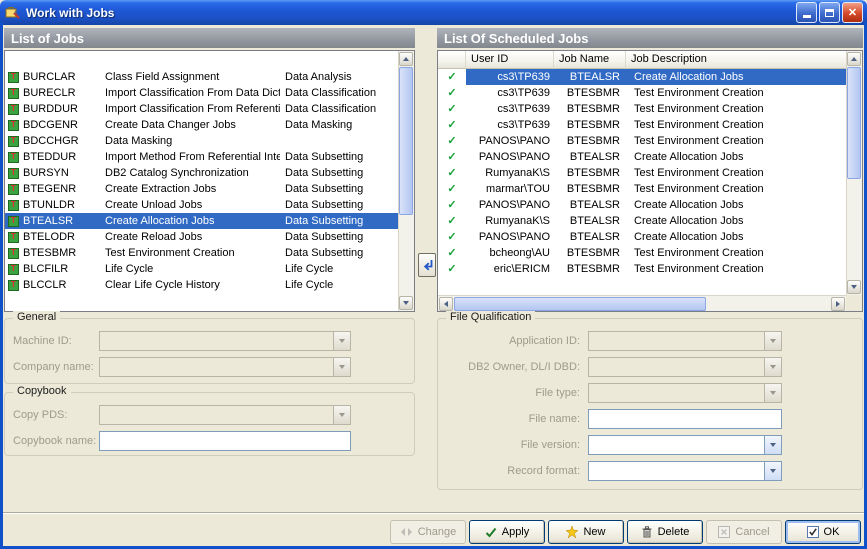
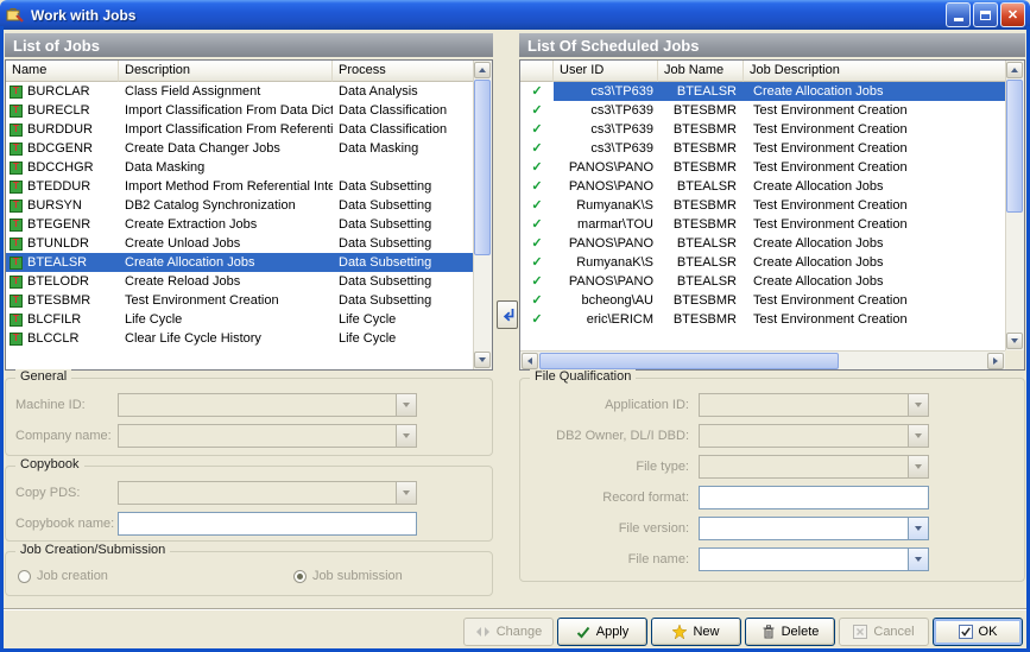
  Work with Jobs
  List of Jobs
  List Of Scheduled Jobs
+ Name
+ Description
+ Process
  BURCLAR
  Class Field Assignment
  Data Analysis
  BURECLR
  Import Classification From Data Dict
  Data Classification
  BURDDUR
  Import Classification From Referenti
  Data Classification
  BDCGENR
  Create Data Changer Jobs
  Data Masking
  BDCCHGR
  Data Masking
  BTEDDUR
  Import Method From Referential Inte
  Data Subsetting
  BURSYN
  DB2 Catalog Synchronization
  Data Subsetting
  BTEGENR
  Create Extraction Jobs
  Data Subsetting
  BTUNLDR
  Create Unload Jobs
  Data Subsetting
  BTEALSR
  Create Allocation Jobs
  Data Subsetting
  BTELODR
  Create Reload Jobs
  Data Subsetting
  BTESBMR
  Test Environment Creation
  Data Subsetting
  BLCFILR
  Life Cycle
  Life Cycle
  BLCCLR
  Clear Life Cycle History
  Life Cycle
  User ID
  Job Name
  Job Description
  cs3\TP639
  BTEALSR
  Create Allocation Jobs
  cs3\TP639
  BTESBMR
  Test Environment Creation
  cs3\TP639
  BTESBMR
  Test Environment Creation
  cs3\TP639
  BTESBMR
  Test Environment Creation
  PANOS\PANO
  BTESBMR
  Test Environment Creation
  PANOS\PANO
  BTEALSR
  Create Allocation Jobs
  RumyanaK\S
  BTESBMR
  Test Environment Creation
  marmar\TOU
  BTESBMR
  Test Environment Creation
  PANOS\PANO
  BTEALSR
  Create Allocation Jobs
  RumyanaK\S
  BTEALSR
  Create Allocation Jobs
  PANOS\PANO
  BTEALSR
  Create Allocation Jobs
  bcheong\AU
  BTESBMR
  Test Environment Creation
  eric\ERICM
  BTESBMR
  Test Environment Creation
  General
  Machine ID:
  Company name:
  Copybook
  Copy PDS:
  Copybook name:
+ Job Creation/Submission
+ Job creation
+ Job submission
  File Qualification
  Application ID:
  DB2 Owner, DL/I DBD:
  File type:
- File name:
+ Record format:
  File version:
- Record format:
+ File name:
  Change
  Apply
  New
  Delete
  Cancel
  OK
